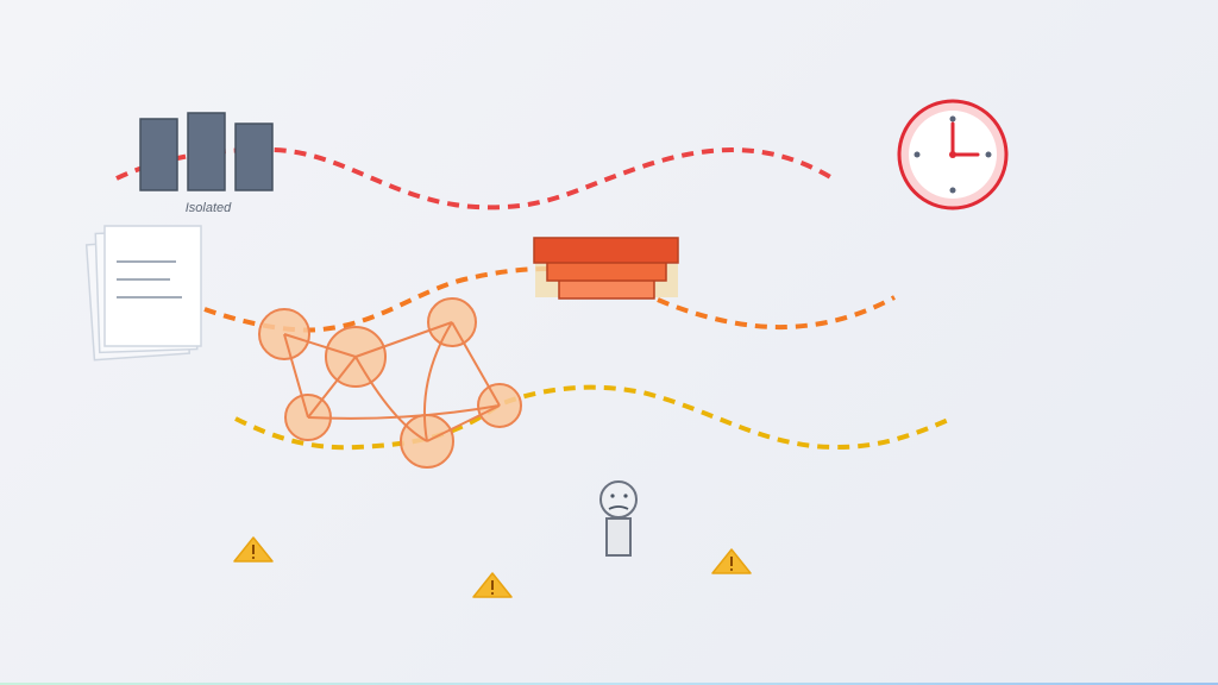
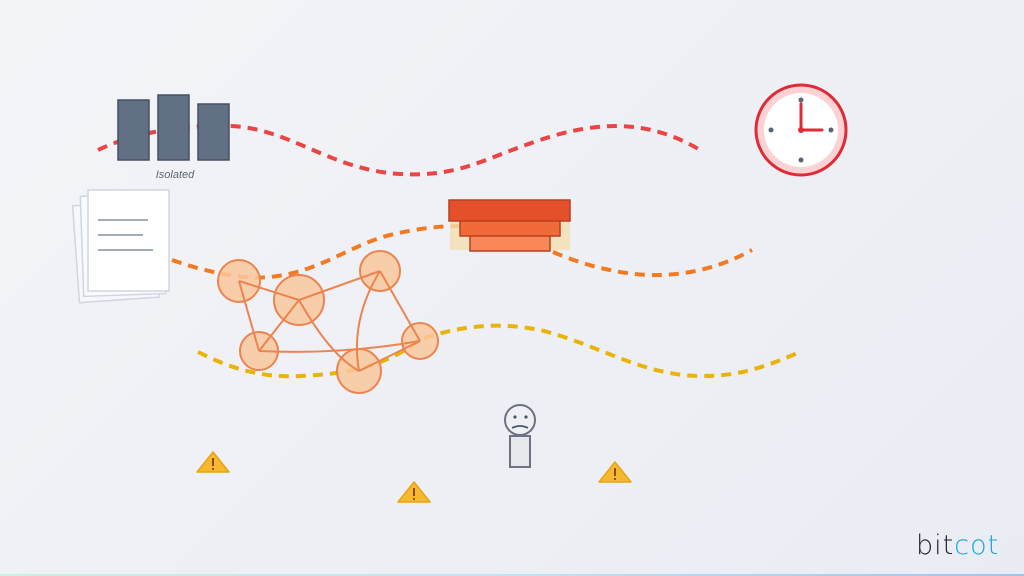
  Isolated
+ bitcot
